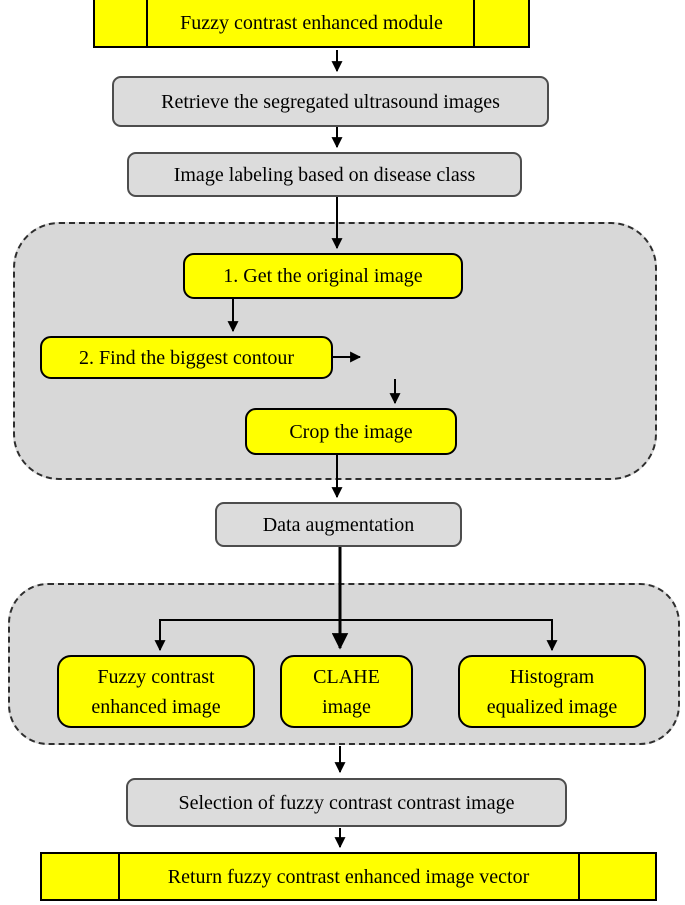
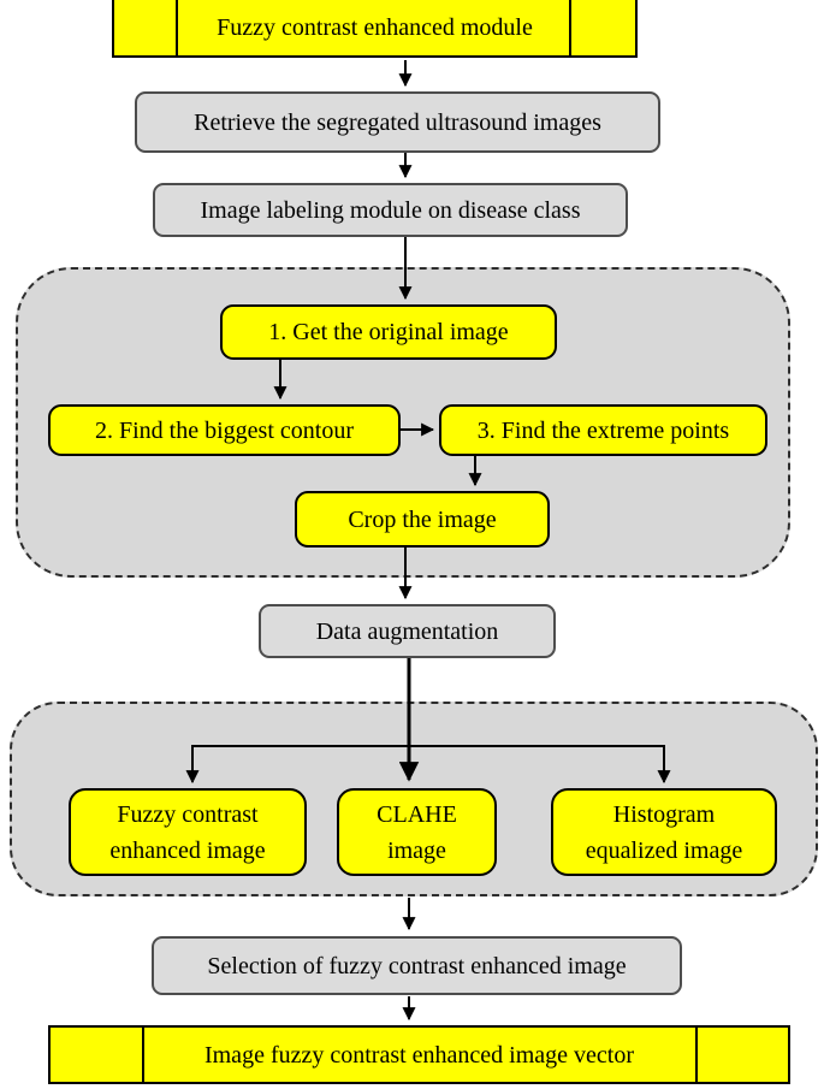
  Fuzzy contrast enhanced module
  Retrieve the segregated ultrasound images
- Image labeling based on disease class
+ Image labeling module on disease class
  1. Get the original image
  2. Find the biggest contour
+ 3. Find the extreme points
  Crop the image
  Data augmentation
  Fuzzy contrast
  enhanced image
  CLAHE
  image
  Histogram
  equalized image
- Selection of fuzzy contrast contrast image
+ Selection of fuzzy contrast enhanced image
- Return fuzzy contrast enhanced image vector
+ Image fuzzy contrast enhanced image vector
